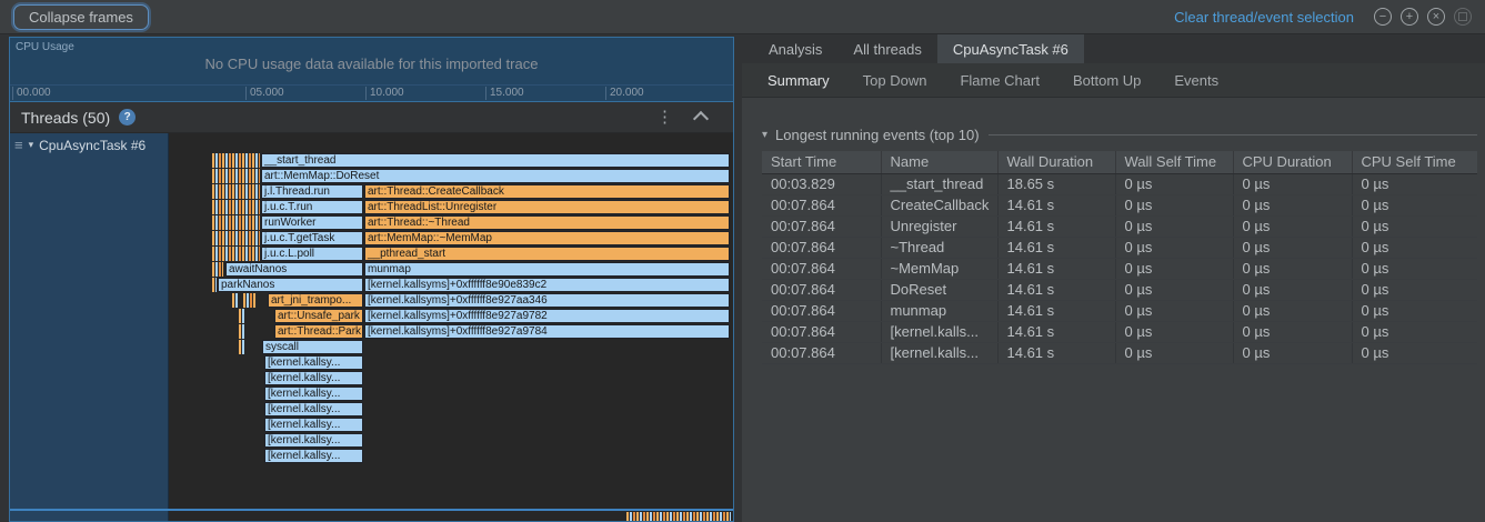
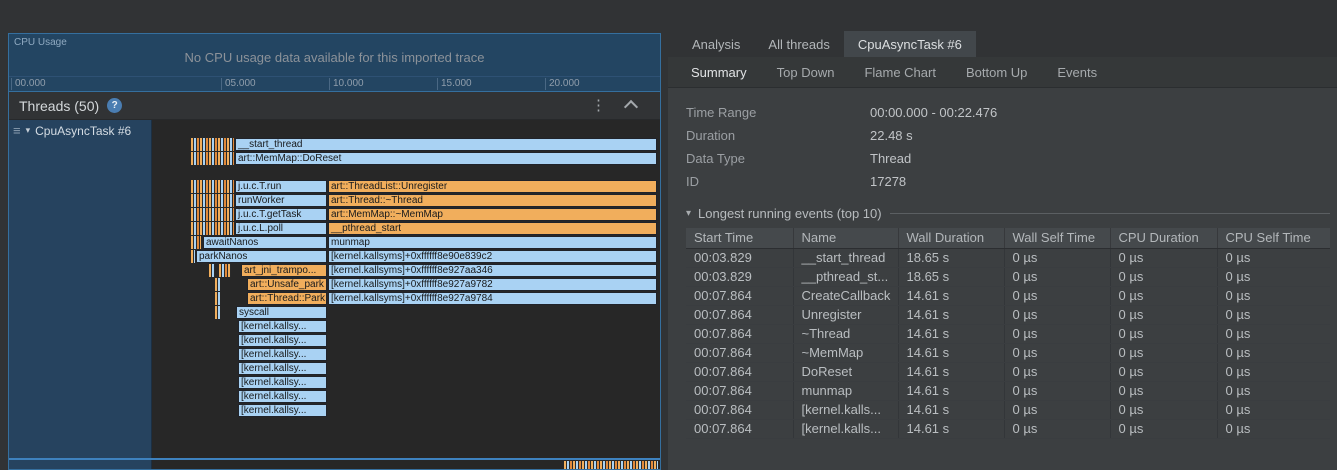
- Collapse frames
- Clear thread/event selection
- −
- +
- ×
  CPU Usage
  No CPU usage data available for this imported trace
  00.000
  05.000
  10.000
  15.000
  20.000
  Threads (50)
  ?
  ⋮
  ≡
  ▾
  CpuAsyncTask #6
  __start_thread
  art::MemMap::DoReset
- j.l.Thread.run
- art::Thread::CreateCallback
  j.u.c.T.run
  art::ThreadList::Unregister
  runWorker
  art::Thread::~Thread
  j.u.c.T.getTask
  art::MemMap::~MemMap
  j.u.c.L.poll
  __pthread_start
  awaitNanos
  munmap
  parkNanos
  [kernel.kallsyms]+0xffffff8e90e839c2
  art_jni_trampo...
  [kernel.kallsyms]+0xffffff8e927aa346
  art::Unsafe_park
  [kernel.kallsyms]+0xffffff8e927a9782
  art::Thread::Park
  [kernel.kallsyms]+0xffffff8e927a9784
  syscall
  [kernel.kallsy...
  [kernel.kallsy...
  [kernel.kallsy...
  [kernel.kallsy...
  [kernel.kallsy...
  [kernel.kallsy...
  [kernel.kallsy...
  Analysis
  All threads
  CpuAsyncTask #6
  Summary
  Top Down
  Flame Chart
  Bottom Up
  Events
+ Time Range
+ 00:00.000 - 00:22.476
+ Duration
+ 22.48 s
+ Data Type
+ Thread
+ ID
+ 17278
  ▾
  Longest running events (top 10)
  Start Time	Name	Wall Duration	Wall Self Time	CPU Duration	CPU Self Time
  00:03.829	__start_thread	18.65 s	0 µs	0 µs	0 µs
+ 00:03.829	__pthread_st...	18.65 s	0 µs	0 µs	0 µs
  00:07.864	CreateCallback	14.61 s	0 µs	0 µs	0 µs
  00:07.864	Unregister	14.61 s	0 µs	0 µs	0 µs
  00:07.864	~Thread	14.61 s	0 µs	0 µs	0 µs
  00:07.864	~MemMap	14.61 s	0 µs	0 µs	0 µs
  00:07.864	DoReset	14.61 s	0 µs	0 µs	0 µs
  00:07.864	munmap	14.61 s	0 µs	0 µs	0 µs
  00:07.864	[kernel.kalls...	14.61 s	0 µs	0 µs	0 µs
  00:07.864	[kernel.kalls...	14.61 s	0 µs	0 µs	0 µs
